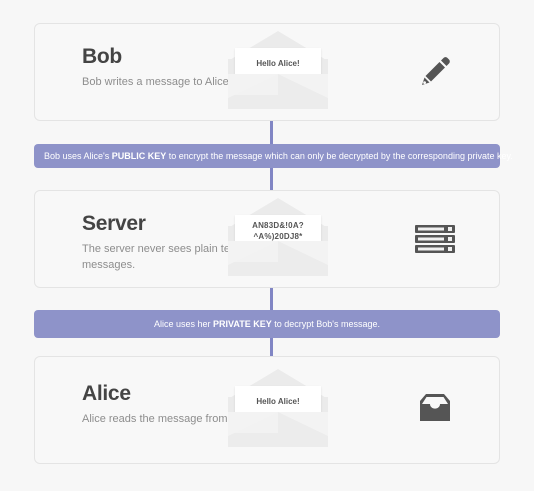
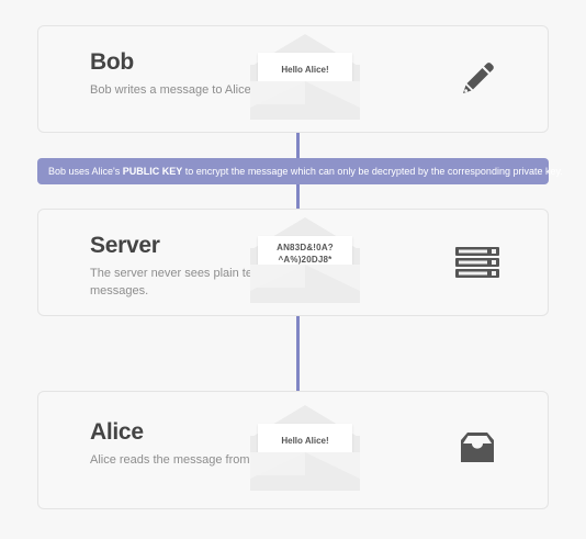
  Bob
  Bob writes a message to Alice
  Hello Alice!
  Bob uses Alice's PUBLIC KEY to encrypt the message which can only be decrypted by the corresponding private key.
  Server
  The server never sees plain te messages.
  AN83D&!0A?
  ^A%)20DJ8*
- Alice uses her PRIVATE KEY to decrypt Bob's message.
  Alice
  Alice reads the message from
  Hello Alice!
